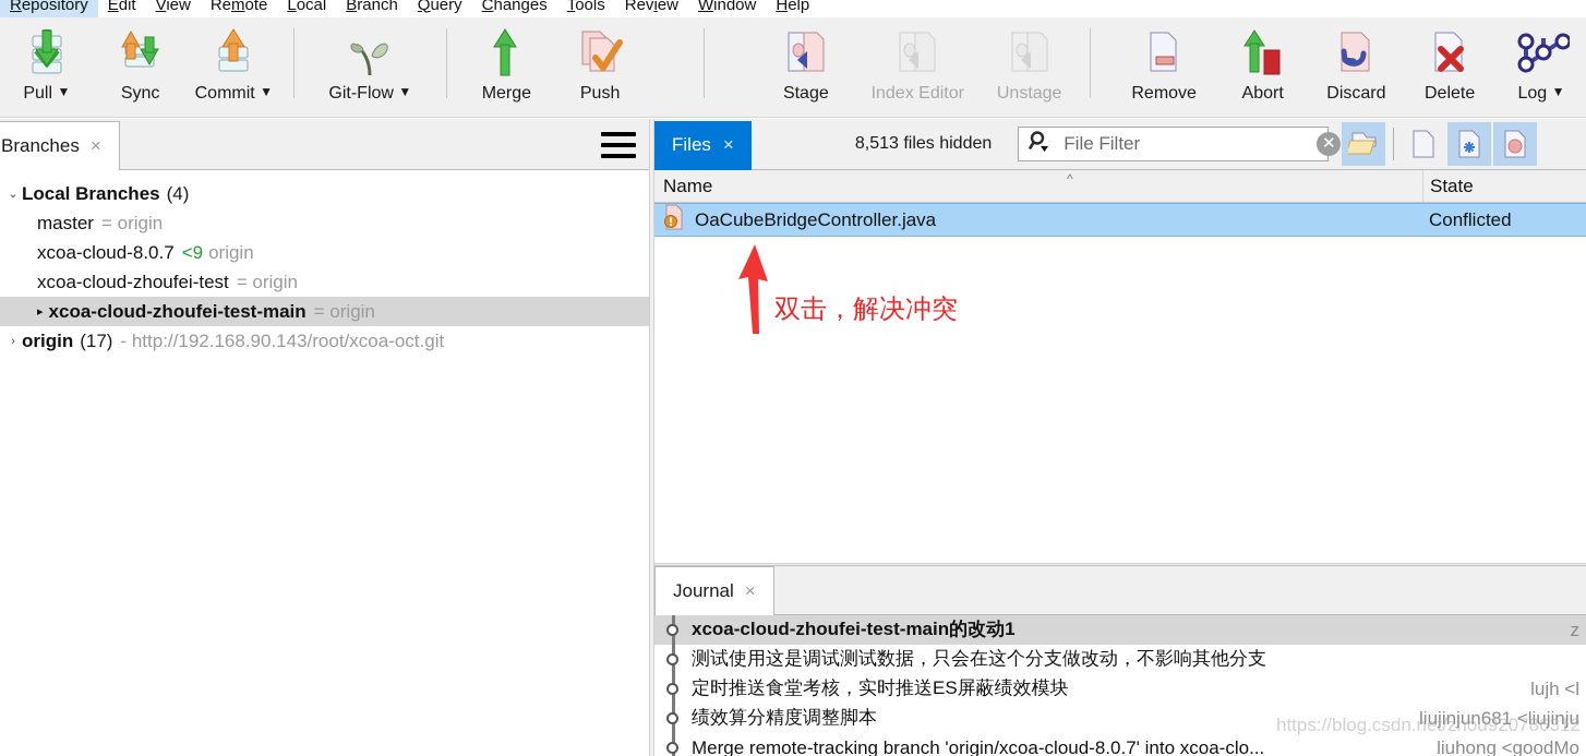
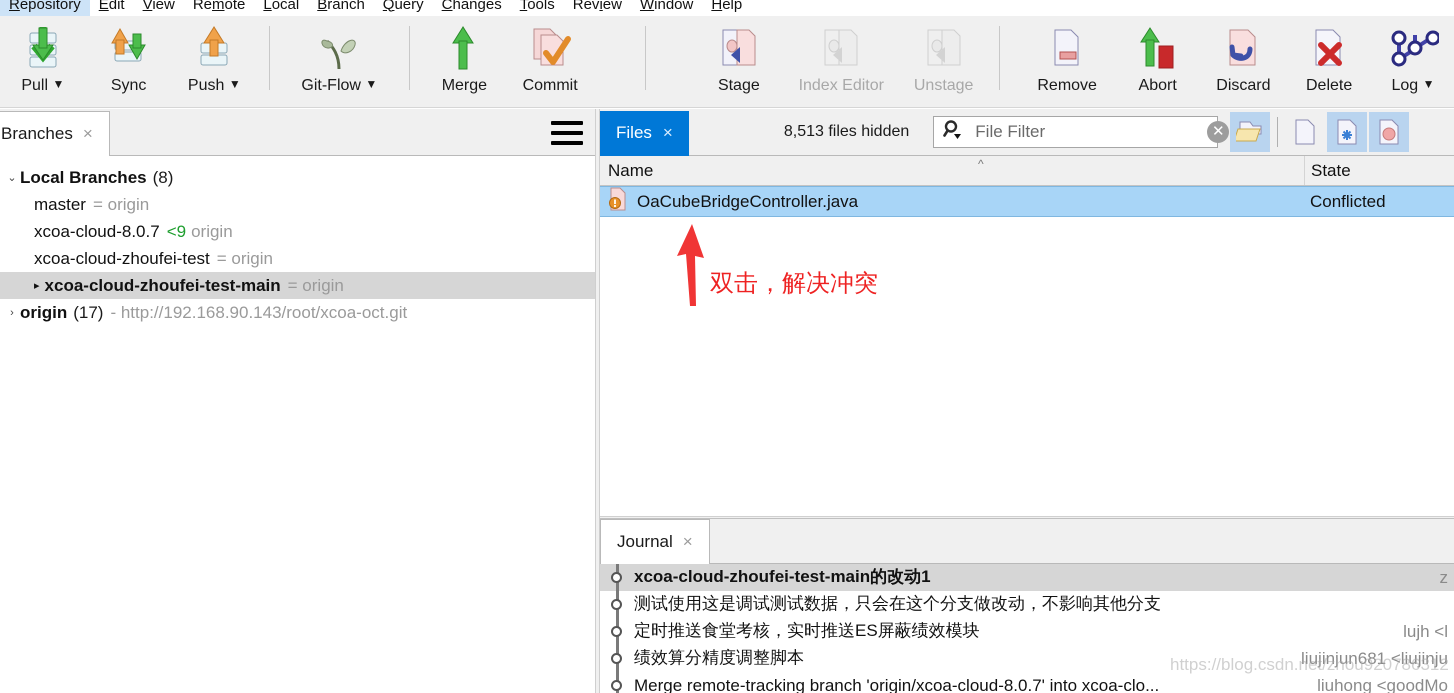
  Repository
  Edit
  View
  Remote
  Local
  Branch
  Query
  Changes
  Tools
  Review
  Window
  Help
  Pull ▼
  Sync
- Commit ▼
+ Push ▼
  Git-Flow ▼
  Merge
- Push
+ Commit
  Stage
  Index Editor
  Unstage
  Remove
  Abort
  Discard
  Delete
  Log ▼
  Branches
  ×
  ⌄
  Local Branches
- (4)
+ (8)
  master
  = origin
  xcoa-cloud-8.0.7
  <9
  origin
  xcoa-cloud-zhoufei-test
  = origin
  ▸
  xcoa-cloud-zhoufei-test-main
  = origin
  ›
  origin
  (17)
  - http://192.168.90.143/root/xcoa-oct.git
  Files
  ×
  8,513 files hidden
  File Filter
  ✕
  Name
  ^
  State
  OaCubeBridgeController.java
  Conflicted
  Journal
  ×
  xcoa-cloud-zhoufei-test-main的改动1
  z
  测试使用这是调试测试数据，只会在这个分支做改动，不影响其他分支
  定时推送食堂考核，实时推送ES屏蔽绩效模块
  lujh <l
  绩效算分精度调整脚本
  liujinjun681 <liujinju
  Merge remote-tracking branch 'origin/xcoa-cloud-8.0.7' into xcoa-clo...
  liuhong <goodMo
  双击，解决冲突
  https://blog.csdn.net/zhou920786312
